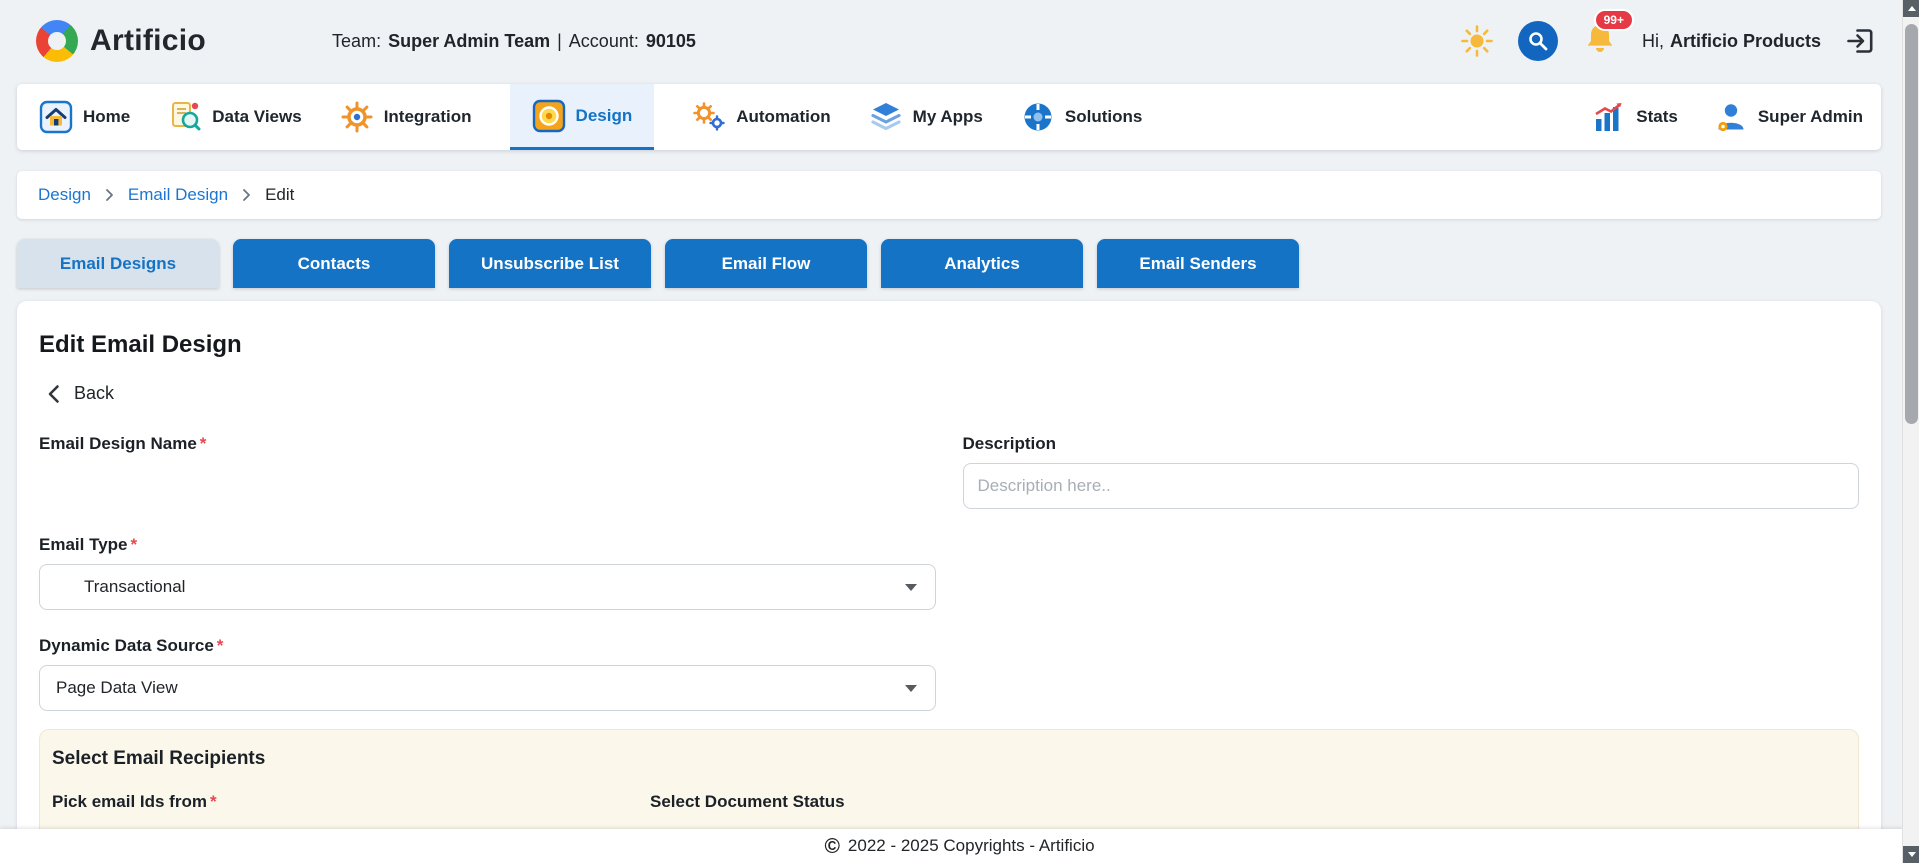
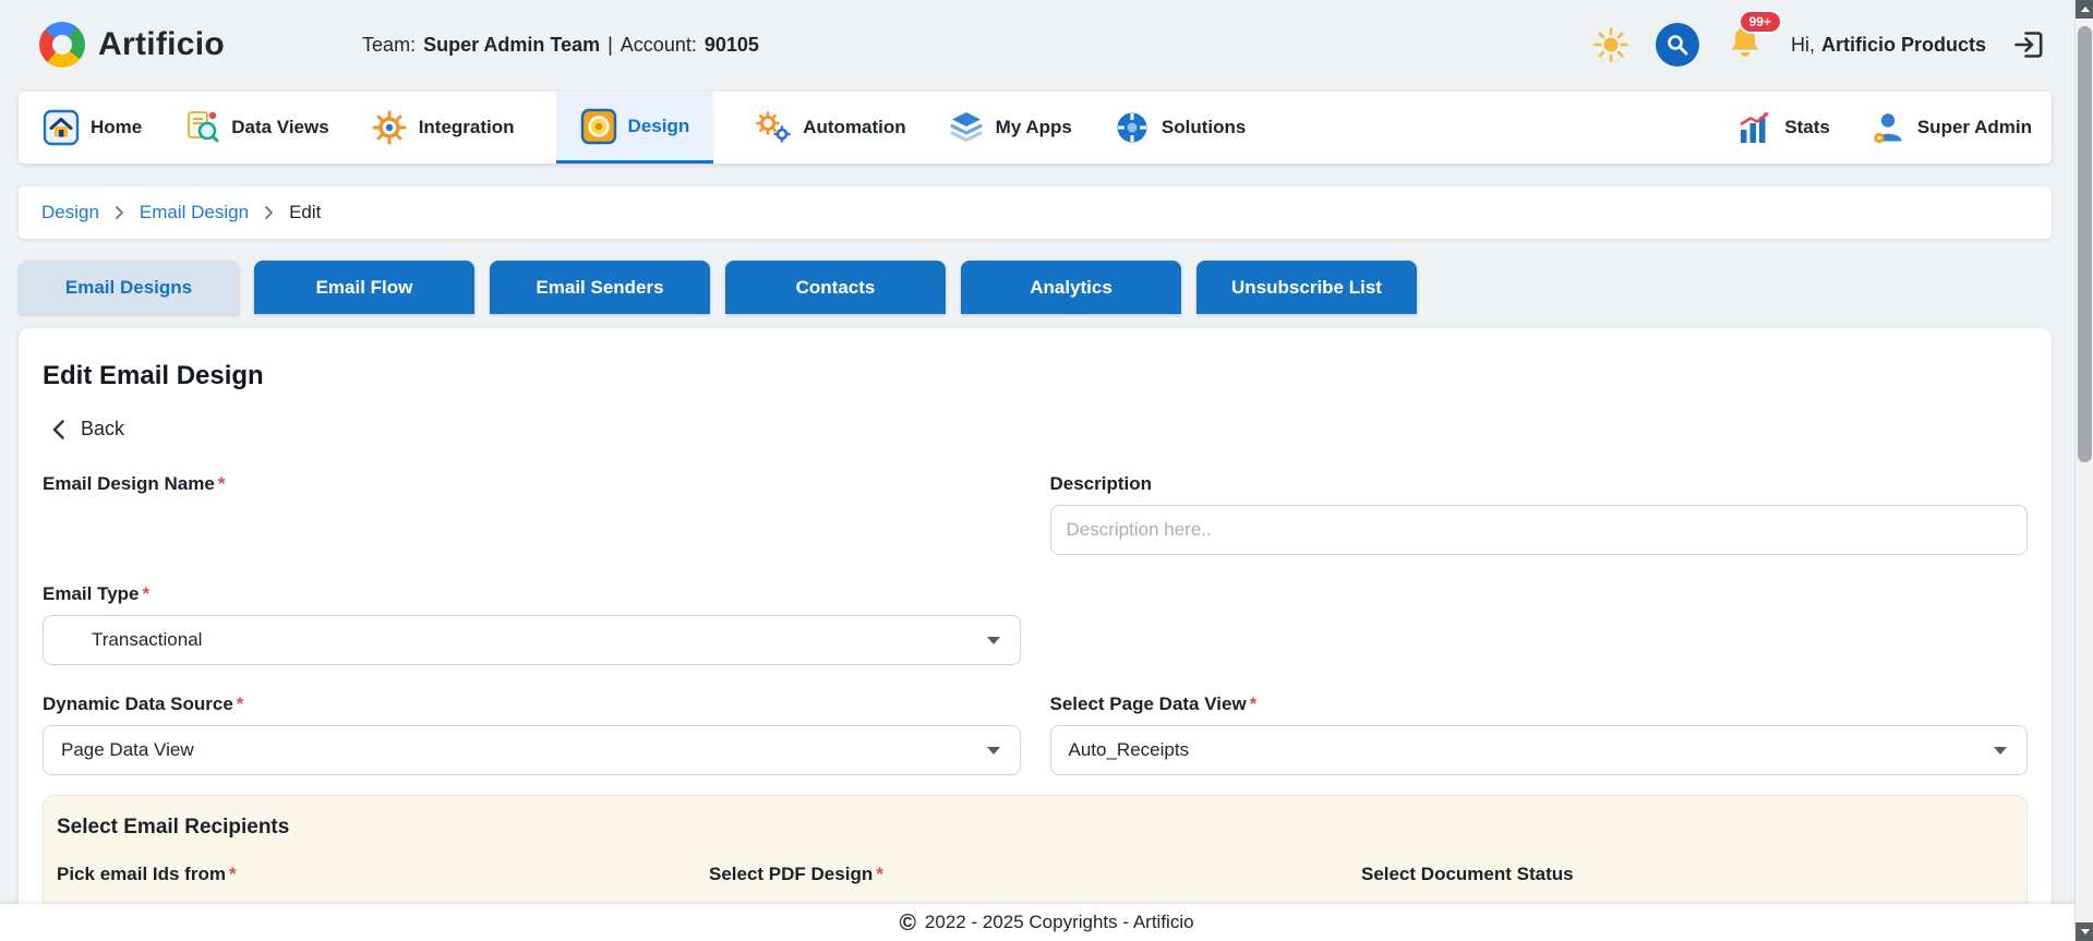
  Artificio
  Team:
  Super Admin Team
  |
  Account:
  90105
  99+
  Hi,
  Artificio Products
  Home
  Data Views
  Integration
  Design
  Automation
  My Apps
  Solutions
  Stats
  Super Admin
  Design
  Email Design
  Edit
  Email Designs
- Contacts
+ Email Flow
- Unsubscribe List
+ Email Senders
- Email Flow
+ Contacts
  Analytics
- Email Senders
+ Unsubscribe List
  Edit Email Design
  Back
  Email Design Name *
  Description
  Description here..
  Email Type *
  Transactional
  Dynamic Data Source *
  Page Data View
+ Select Page Data View *
+ Auto_Receipts
  Select Email Recipients
  Pick email Ids from *
+ Select PDF Design *
  Select Document Status
  ©
  2022 - 2025 Copyrights - Artificio
